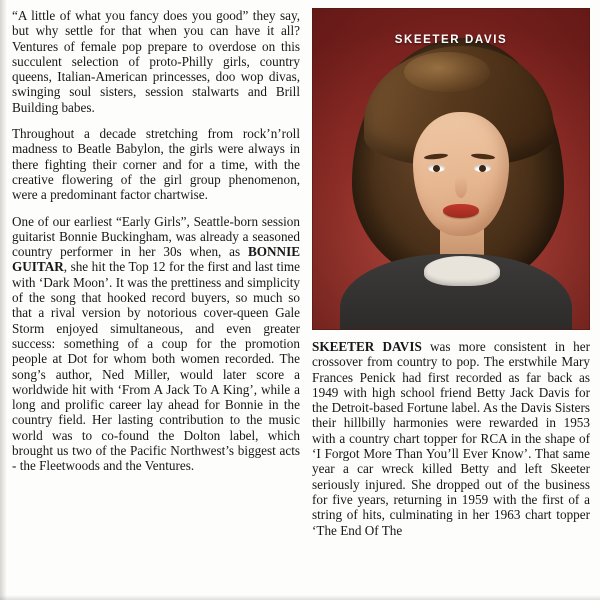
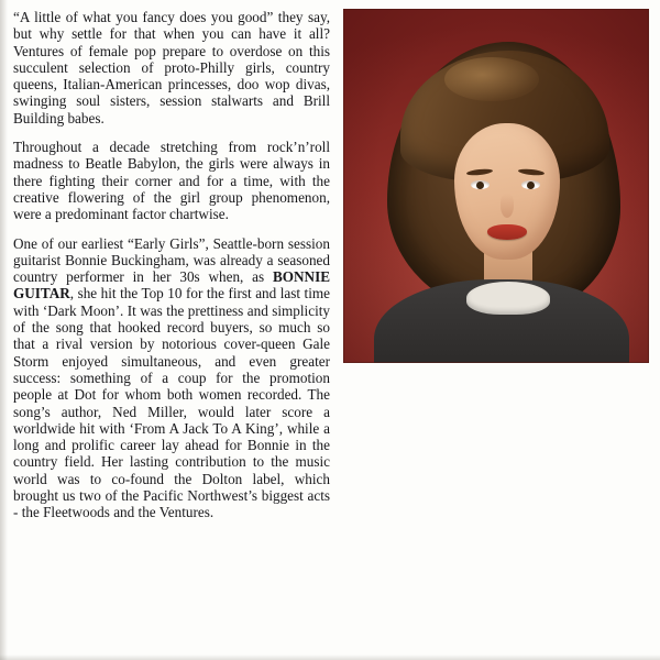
  “A little of what you fancy does you good” they say, but why settle for that when you can have it all? Ventures of female pop prepare to overdose on this succulent selection of proto-Philly girls, country queens, Italian-American princesses, doo wop divas, swinging soul sisters, session stalwarts and Brill Building babes.
  Throughout a decade stretching from rock’n’roll madness to Beatle Babylon, the girls were always in there fighting their corner and for a time, with the creative flowering of the girl group phenomenon, were a predominant factor chartwise.
- One of our earliest “Early Girls”, Seattle-born session guitarist Bonnie Buckingham, was already a seasoned country performer in her 30s when, as BONNIE GUITAR, she hit the Top 12 for the first and last time with ‘Dark Moon’. It was the prettiness and simplicity of the song that hooked record buyers, so much so that a rival version by notorious cover-queen Gale Storm enjoyed simultaneous, and even greater success: something of a coup for the promotion people at Dot for whom both women recorded. The song’s author, Ned Miller, would later score a worldwide hit with ‘From A Jack To A King’, while a long and prolific career lay ahead for Bonnie in the country field. Her lasting contribution to the music world was to co-found the Dolton label, which brought us two of the Pacific Northwest’s biggest acts - the Fleetwoods and the Ventures.
+ One of our earliest “Early Girls”, Seattle-born session guitarist Bonnie Buckingham, was already a seasoned country performer in her 30s when, as BONNIE GUITAR, she hit the Top 10 for the first and last time with ‘Dark Moon’. It was the prettiness and simplicity of the song that hooked record buyers, so much so that a rival version by notorious cover-queen Gale Storm enjoyed simultaneous, and even greater success: something of a coup for the promotion people at Dot for whom both women recorded. The song’s author, Ned Miller, would later score a worldwide hit with ‘From A Jack To A King’, while a long and prolific career lay ahead for Bonnie in the country field. Her lasting contribution to the music world was to co-found the Dolton label, which brought us two of the Pacific Northwest’s biggest acts - the Fleetwoods and the Ventures.
- SKEETER DAVIS
- SKEETER DAVIS was more consistent in her crossover from country to pop. The erstwhile Mary Frances Penick had first recorded as far back as 1949 with high school friend Betty Jack Davis for the Detroit-based Fortune label. As the Davis Sisters their hillbilly harmonies were rewarded in 1953 with a country chart topper for RCA in the shape of ‘I Forgot More Than You’ll Ever Know’. That same year a car wreck killed Betty and left Skeeter seriously injured. She dropped out of the business for five years, returning in 1959 with the first of a string of hits, culminating in her 1963 chart topper ‘The End Of The
